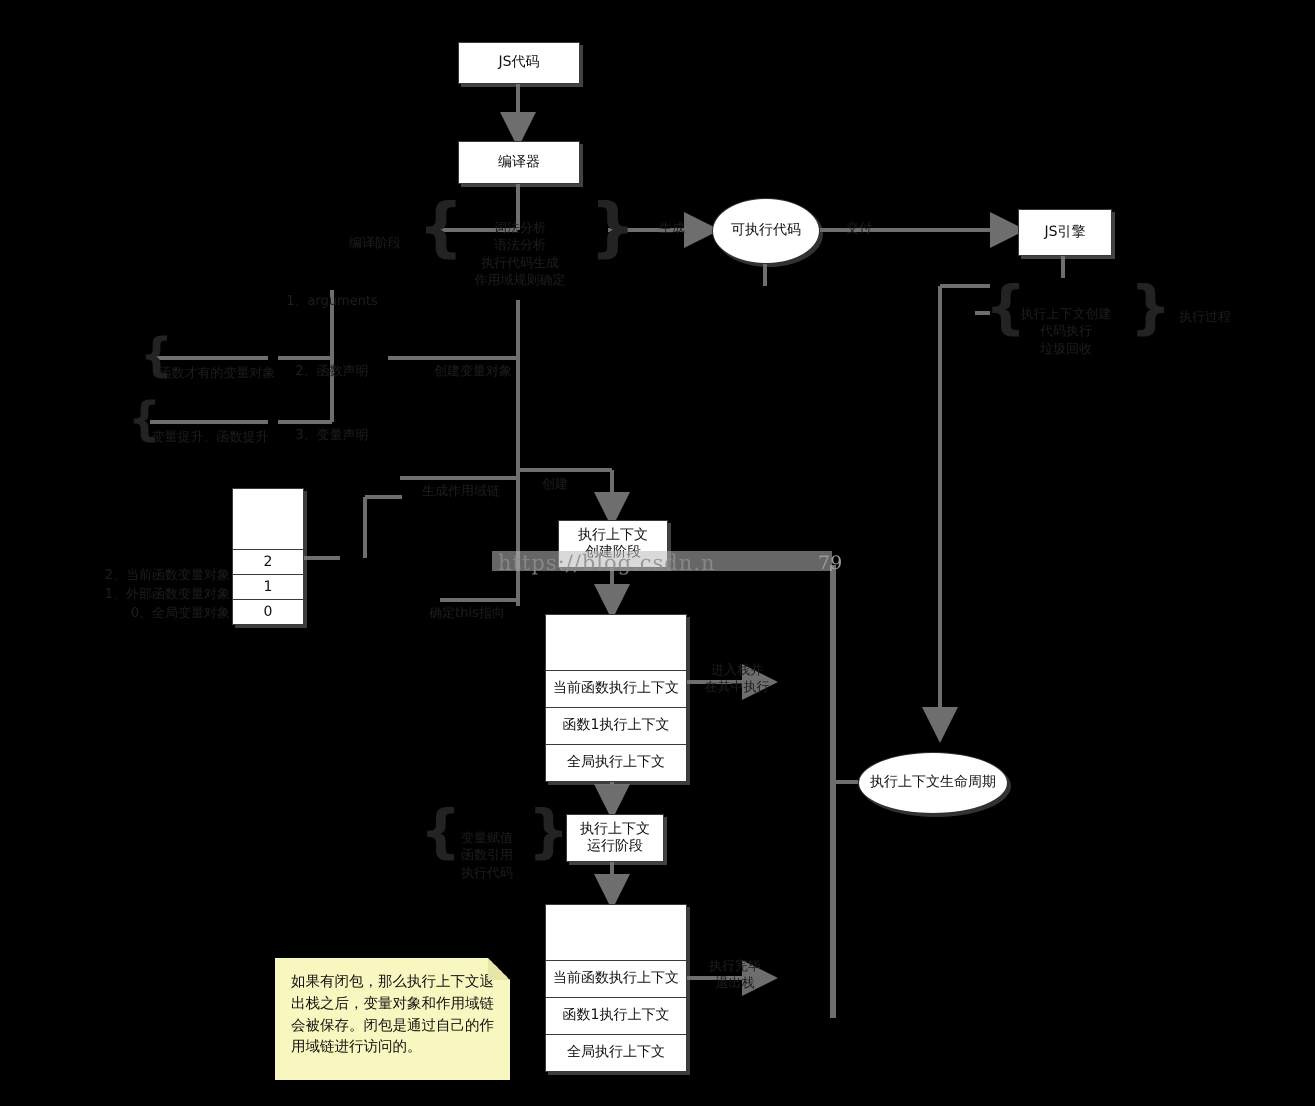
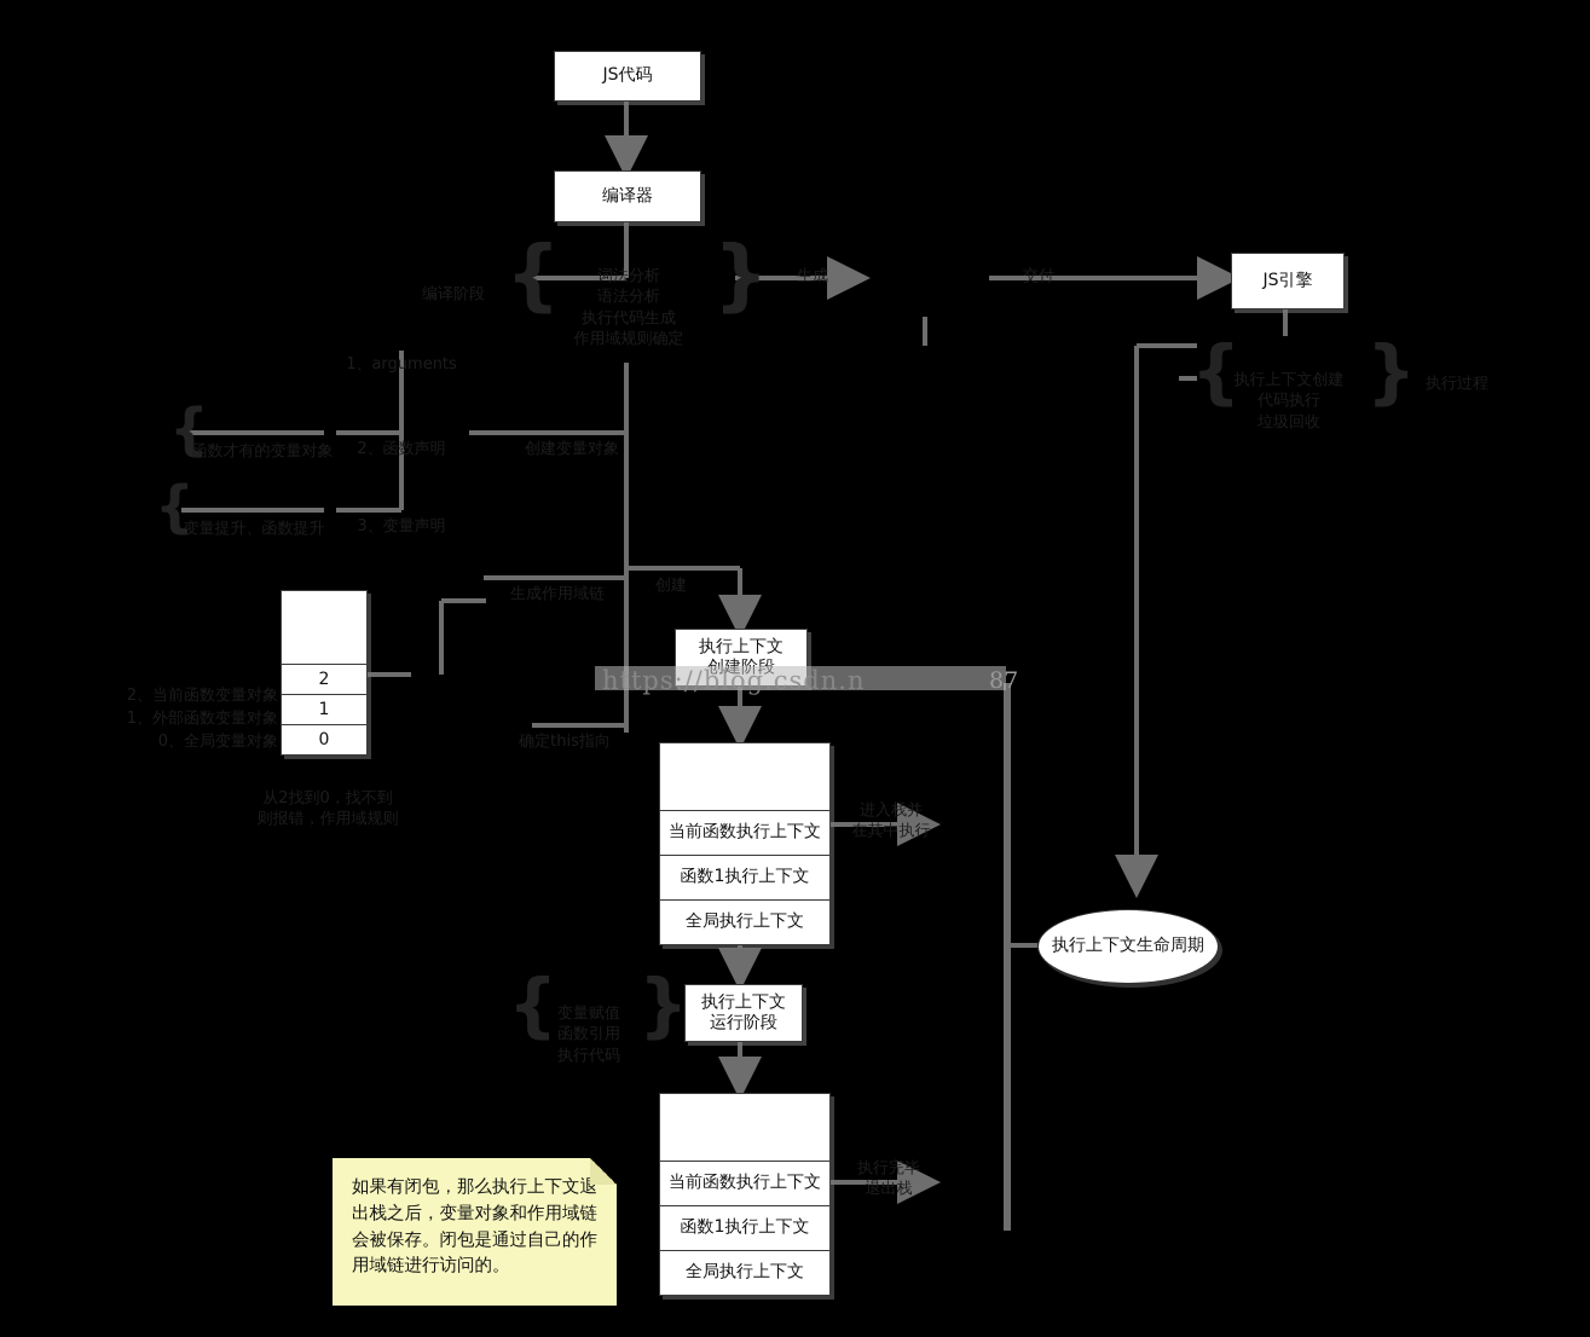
  JS代码
  编译器
- 可执行代码
  JS引擎
  执行上下文
  创建阶段
  执行上下文
  运行阶段
  执行上下文生命周期
  编译阶段
  {
  词法分析
  语法分析
  执行代码生成
  作用域规则确定
  }
  生成
  交付
  {
  执行上下文创建
  代码执行
  垃圾回收
  }
  执行过程
  1、arguments
  2、函数声明
  3、变量声明
  {
  函数才有的变量对象
  {
  变量提升、函数提升
  创建变量对象
  生成作用域链
  确定this指向
  创建
  2
  1
  0
  2、当前函数变量对象
  1、外部函数变量对象
  0、全局变量对象
+ 从2找到0，找不到
+ 则报错，作用域规则
  当前函数执行上下文
  函数1执行上下文
  全局执行上下文
  进入栈并
  在其中执行
  {
  变量赋值
  函数引用
  执行代码
  }
  当前函数执行上下文
  函数1执行上下文
  全局执行上下文
  执行完毕
  退出栈
  如果有闭包，那么执行上下文退出栈之后，变量对象和作用域链会被保存。闭包是通过自己的作用域链进行访问的。
  https://blog.csdn.n
- 79
+ 87
